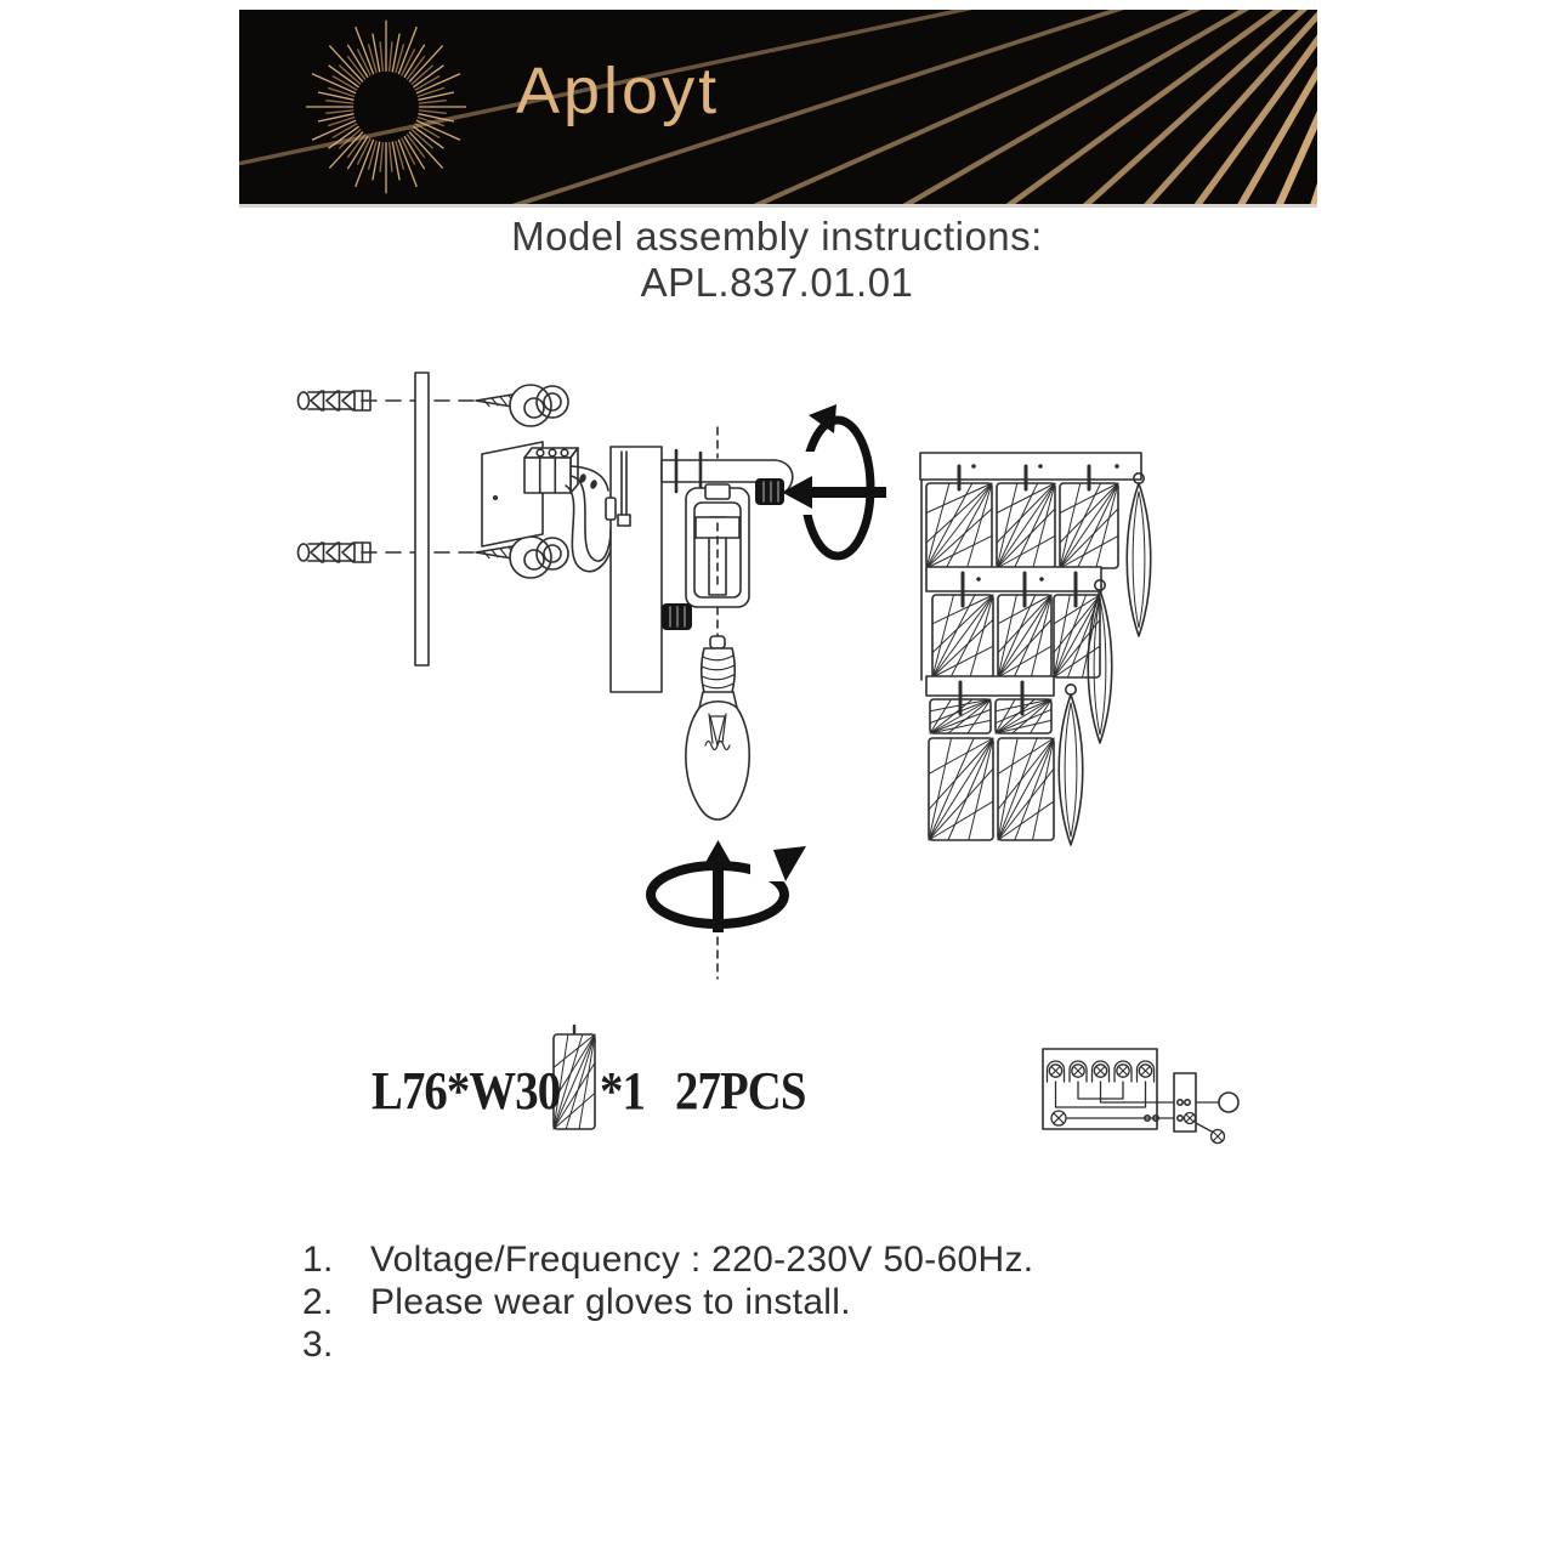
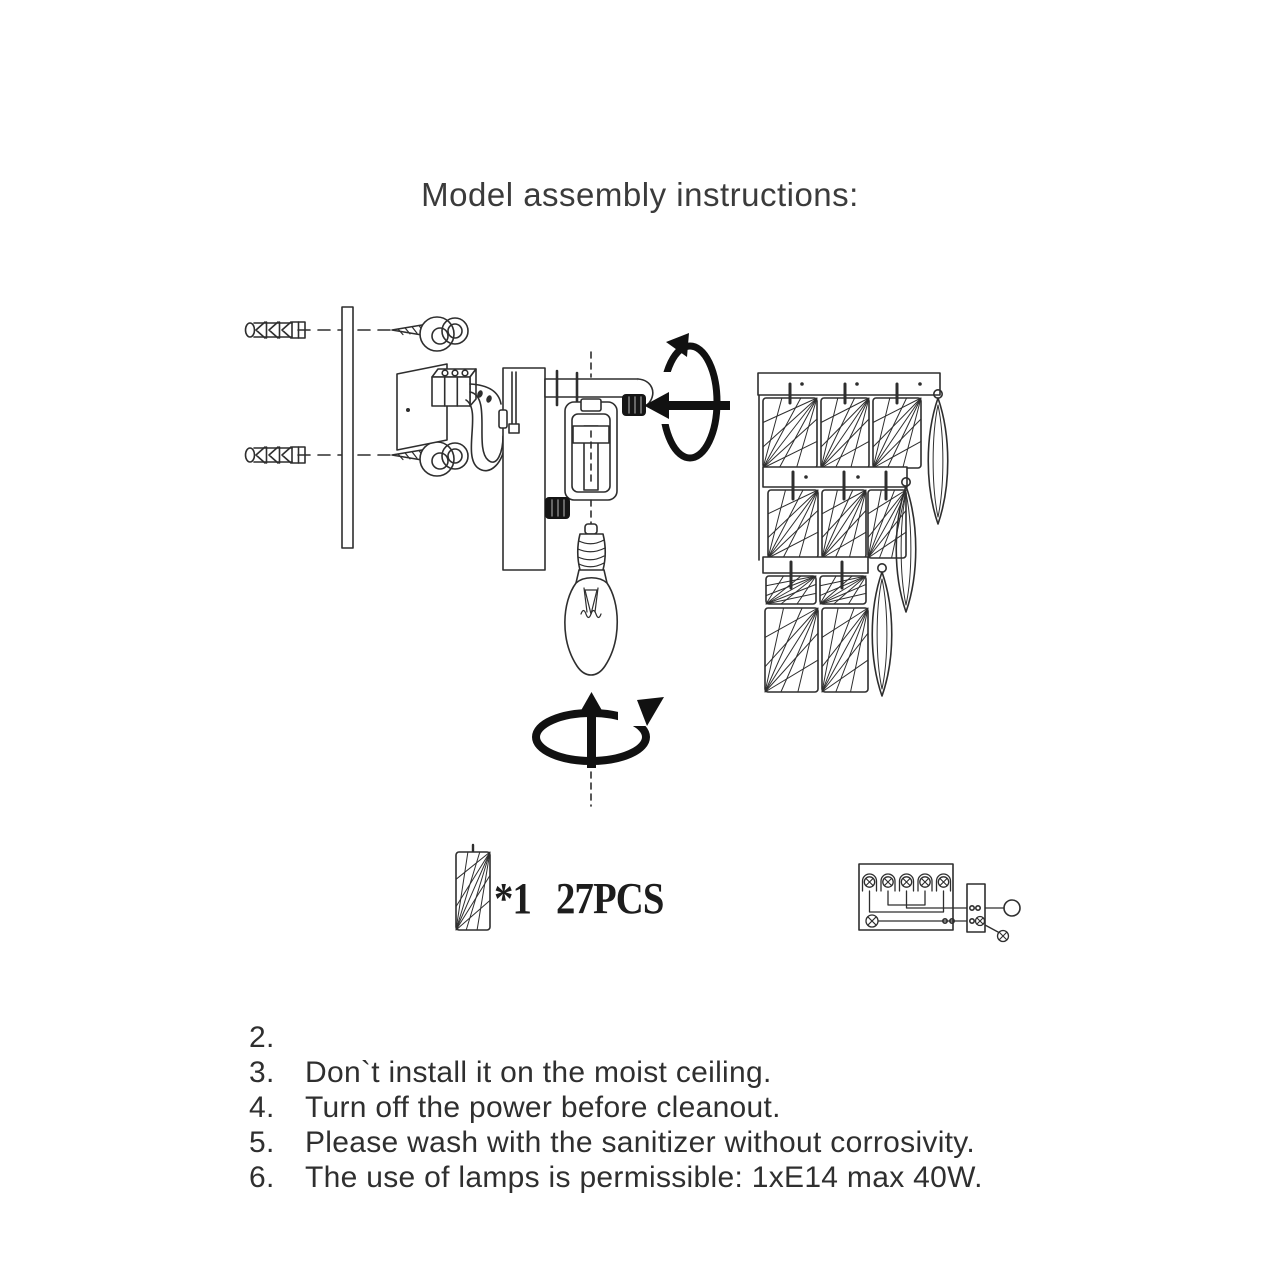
- Aployt
  Model assembly instructions:
- APL.837.01.01
- L76*W30
  *1
  27PCS
- 1.
- Voltage/Frequency : 220-230V 50-60Hz.
  2.
- Please wear gloves to install.
  3.
+ Don`t install it on the moist ceiling.
+ 4.
+ Turn off the power before cleanout.
+ 5.
+ Please wash with the sanitizer without corrosivity.
+ 6.
+ The use of lamps is permissible: 1xE14 max 40W.
